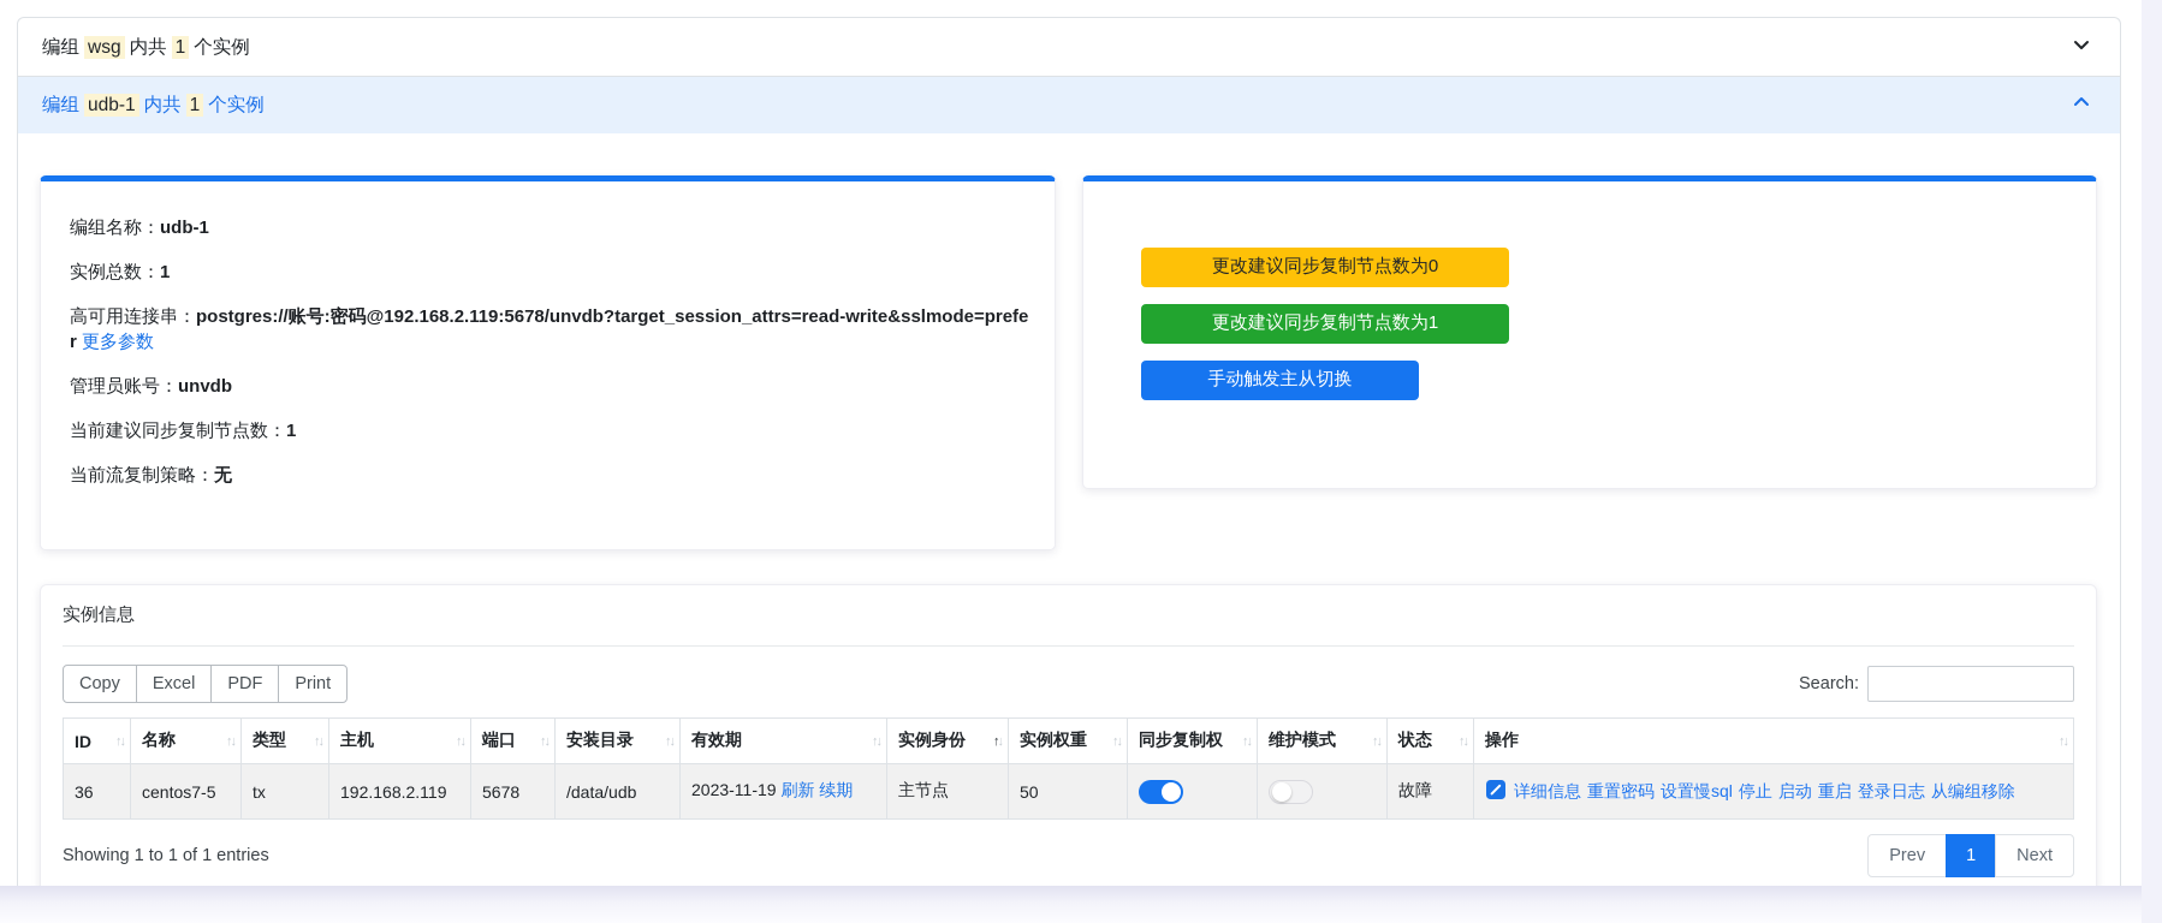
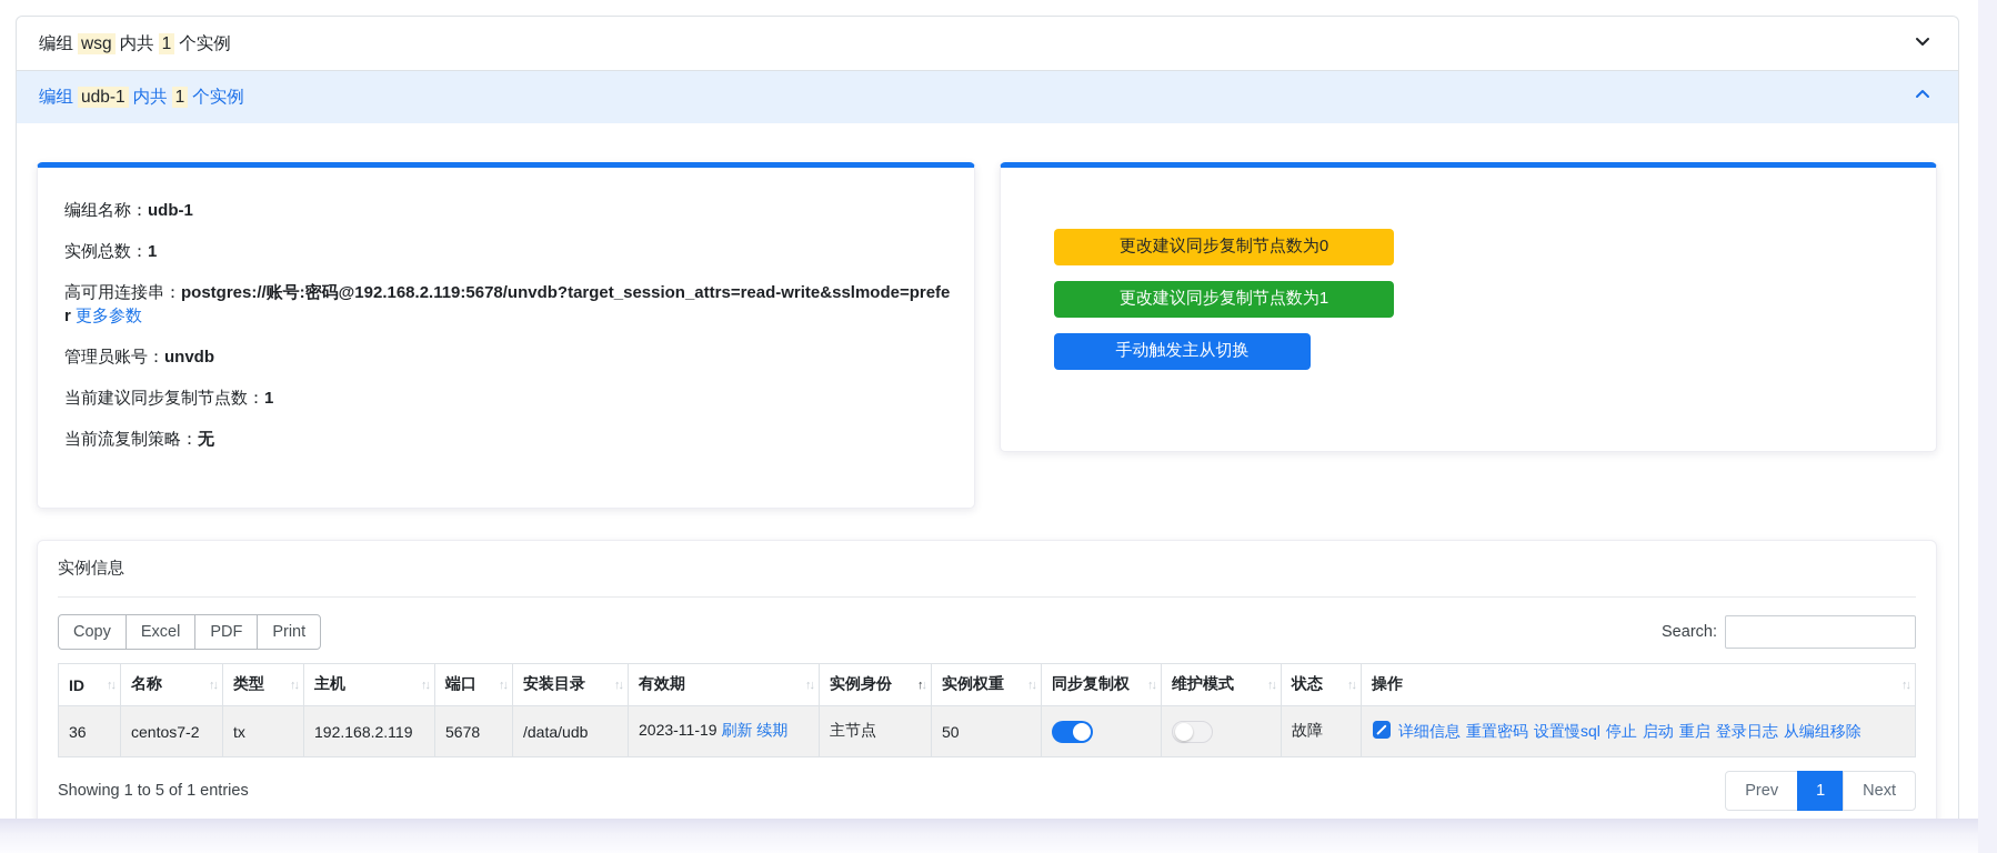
  编组 wsg 内共 1 个实例
  编组 udb-1 内共 1 个实例
  编组名称：udb-1
  实例总数：1
  高可用连接串：postgres://账号:密码@192.168.2.119:5678/unvdb?target_session_attrs=read-write&sslmode=prefer 更多参数
  管理员账号：unvdb
  当前建议同步复制节点数：1
  当前流复制策略：无
  更改建议同步复制节点数为0
  更改建议同步复制节点数为1
  手动触发主从切换
  实例信息
  Copy
  Excel
  PDF
  Print
  Search:
  ID ↑↓	名称 ↑↓	类型 ↑↓	主机 ↑↓	端口 ↑↓	安装目录 ↑↓	有效期 ↑↓	实例身份 ↑↓	实例权重 ↑↓	同步复制权 ↑↓	维护模式 ↑↓	状态 ↑↓	操作 ↑↓
- 36	centos7-5	tx	192.168.2.119	5678	/data/udb	2023-11-19 刷新 续期	主节点	50			故障	详细信息 重置密码 设置慢sql 停止 启动 重启 登录日志 从编组移除
+ 36	centos7-2	tx	192.168.2.119	5678	/data/udb	2023-11-19 刷新 续期	主节点	50			故障	详细信息 重置密码 设置慢sql 停止 启动 重启 登录日志 从编组移除
- Showing 1 to 1 of 1 entries
+ Showing 1 to 5 of 1 entries
  Prev
  1
  Next
